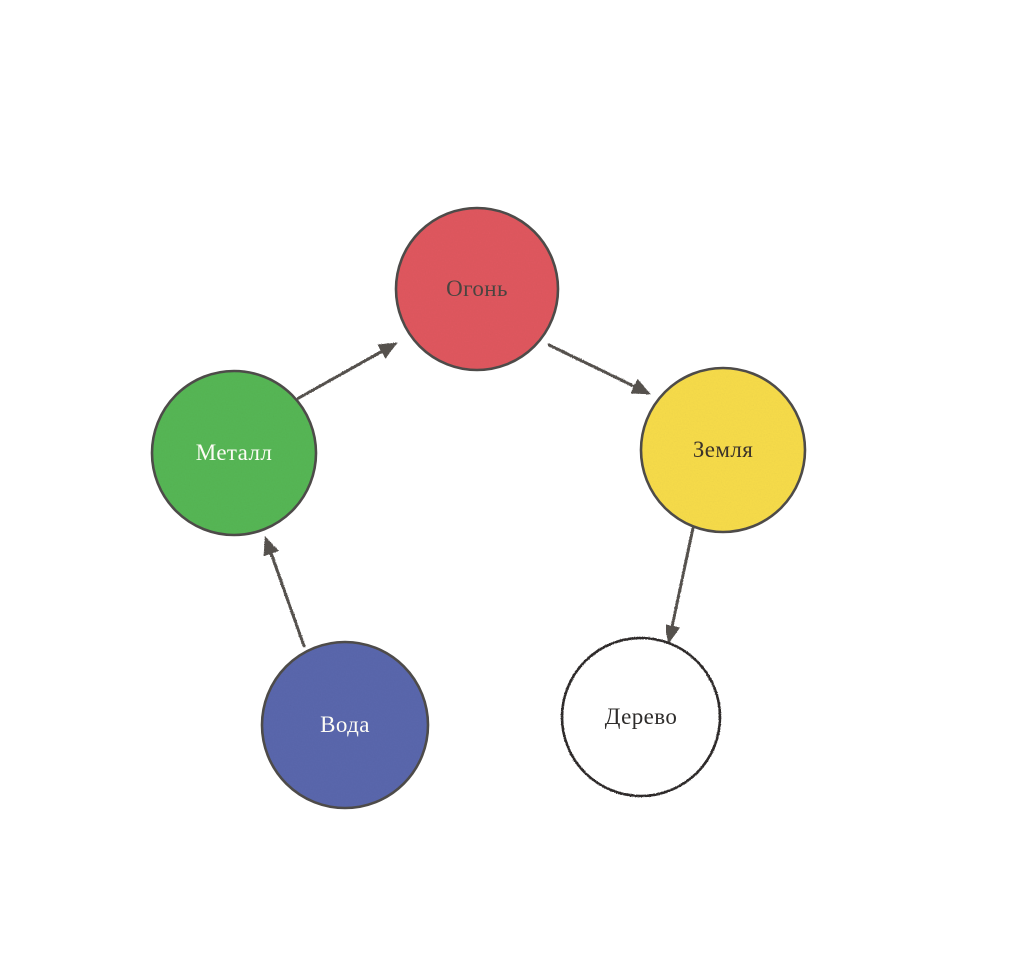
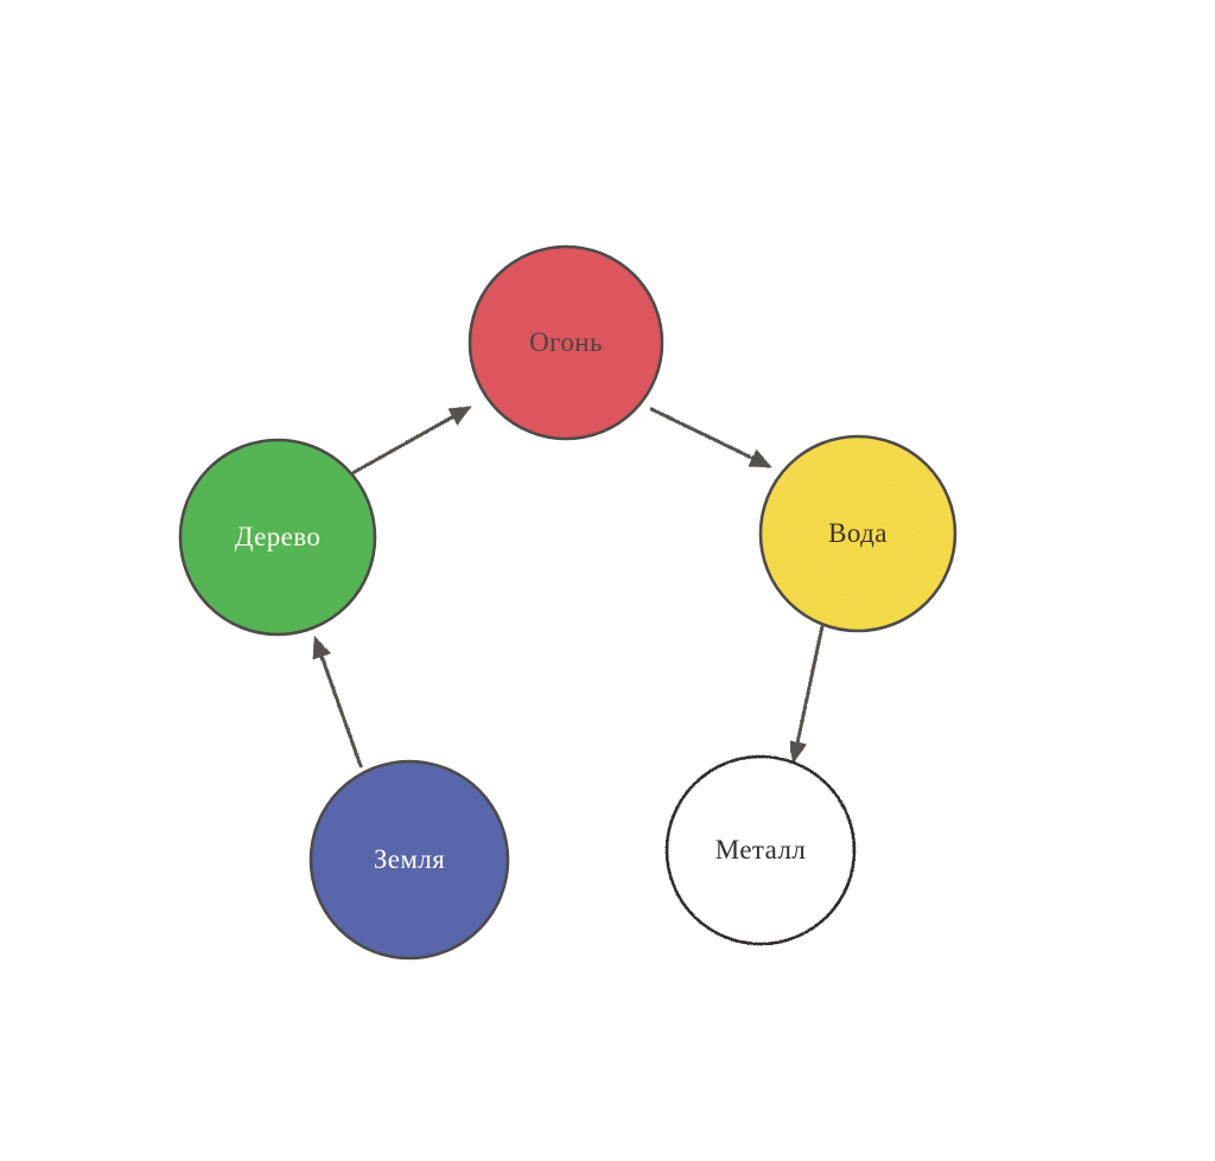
  Огонь
- Земля
+ Вода
- Дерево
+ Металл
- Вода
+ Земля
- Металл
+ Дерево
